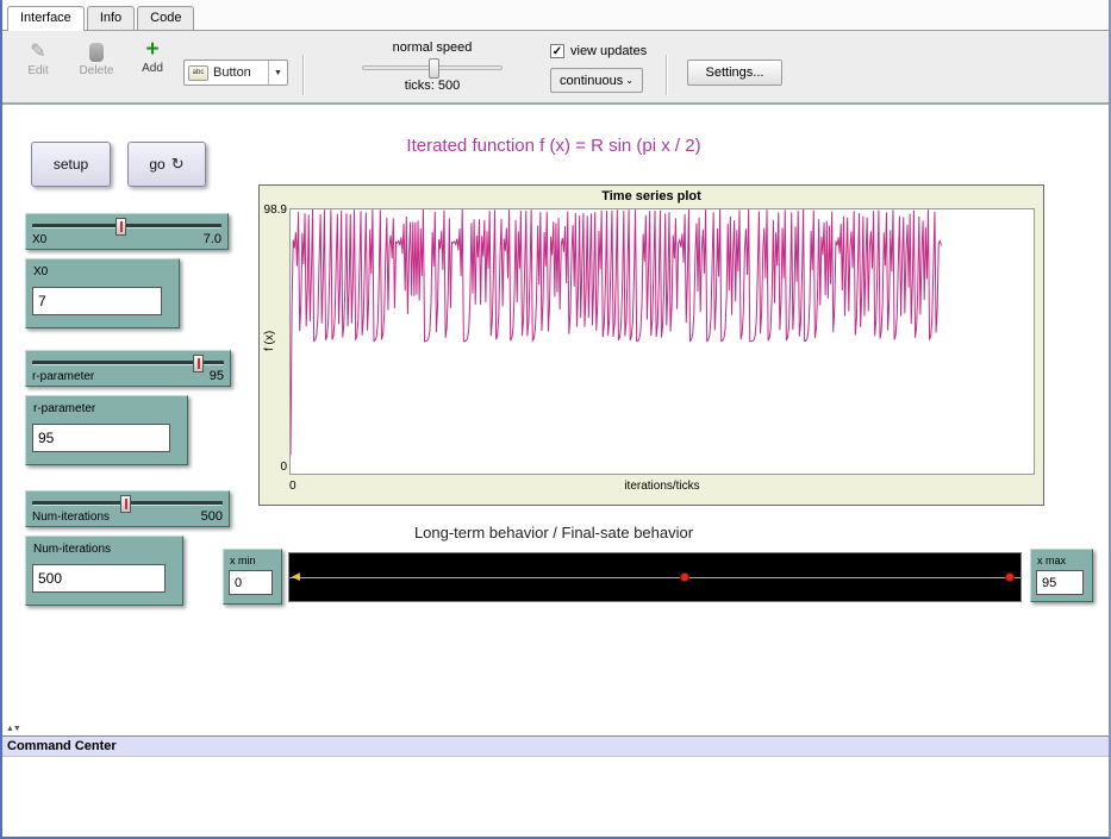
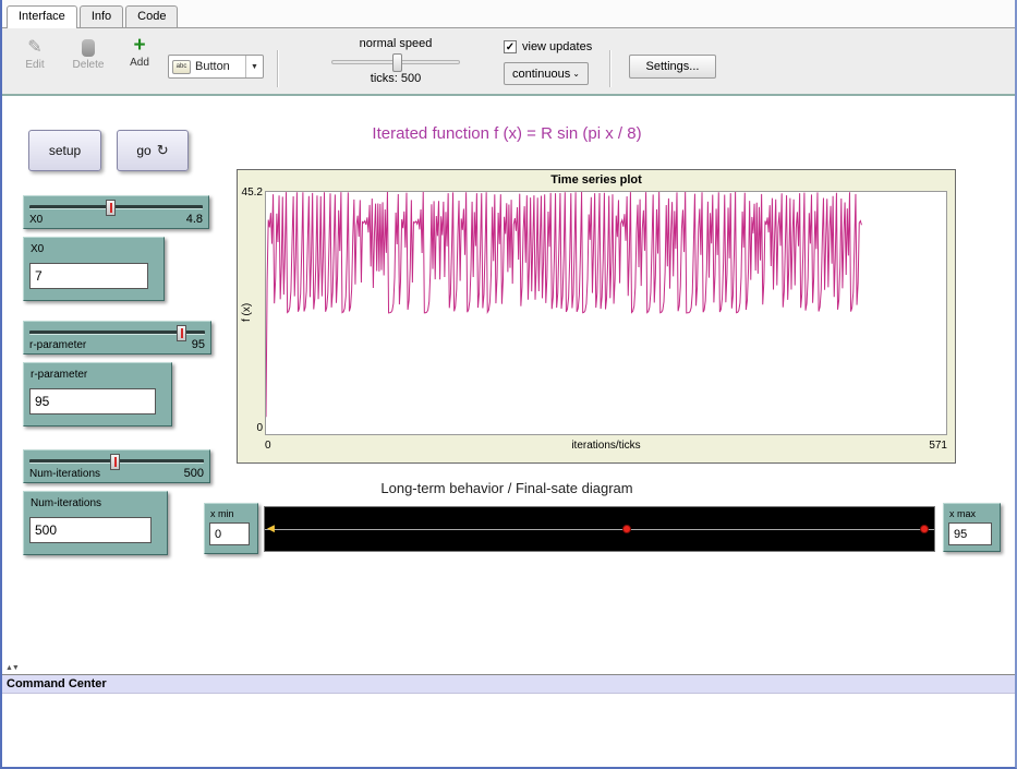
  Interface
  Info
  Code
  ✎
  Edit
  Delete
  +
  Add
  Button
  normal speed
  ticks: 500
  ✓
  view updates
  continuous
  ⌄
  Settings...
  setup
  go
  ↻
- Iterated function f (x) = R sin (pi x / 2)
+ Iterated function f (x) = R sin (pi x / 8)
  X0
- 7.0
+ 4.8
  X0
  7
  r-parameter
  95
  r-parameter
  95
  Num-iterations
  500
  Num-iterations
  500
  Time series plot
- 98.9
+ 45.2
  0
  0
  iterations/ticks
+ 571
- Long-term behavior / Final-sate behavior
+ Long-term behavior / Final-sate diagram
  x min
  0
  ◀
  x max
  95
  Command Center
